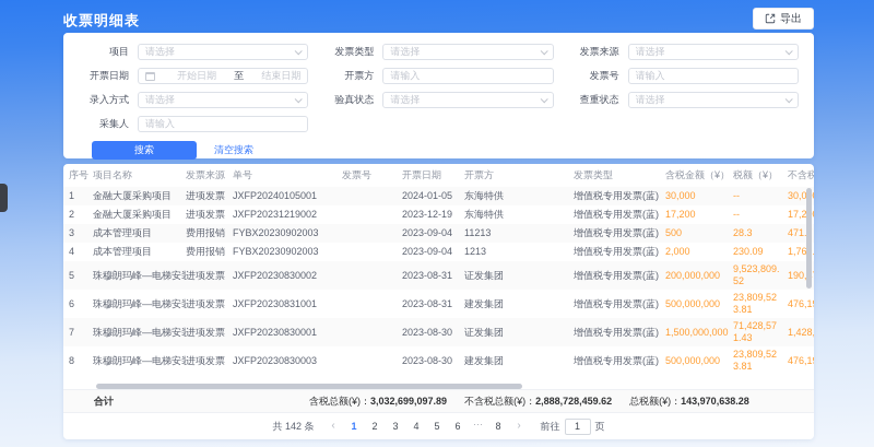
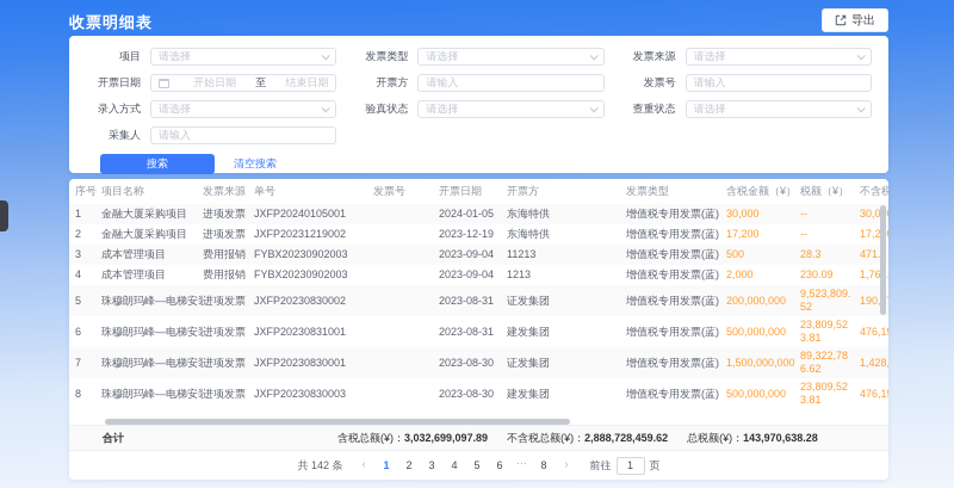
  收票明细表
  导出
  项目
  请选择
  发票类型
  请选择
  发票来源
  请选择
  开票日期
  开始日期
  至
  结束日期
  开票方
  请输入
  发票号
  请输入
  录入方式
  请选择
  验真状态
  请选择
  查重状态
  请选择
  采集人
  请输入
  搜索
  清空搜索
  序号
  项目名称
  发票来源
  单号
  发票号
  开票日期
  开票方
  发票类型
  含税金额（¥）
  税额（¥）
  1
  金融大厦采购项目
  进项发票
  JXFP20240105001
  2024-01-05
  东海特供
  增值税专用发票(蓝)
  30,000
  --
  2
  金融大厦采购项目
  进项发票
  JXFP20231219002
  2023-12-19
  东海特供
  增值税专用发票(蓝)
  17,200
  --
  3
  成本管理项目
  费用报销
  FYBX20230902003
  2023-09-04
  11213
  增值税专用发票(蓝)
  500
  28.3
  4
  成本管理项目
  费用报销
  FYBX20230902003
  2023-09-04
  1213
  增值税专用发票(蓝)
  2,000
  230.09
  5
  珠穆朗玛峰—电梯安
  进项发票
  JXFP20230830002
  2023-08-31
  证发集团
  增值税专用发票(蓝)
  200,000,000
  9,523,809.52
  6
  珠穆朗玛峰—电梯安
  进项发票
  JXFP20230831001
  2023-08-31
  建发集团
  增值税专用发票(蓝)
  500,000,000
  23,809,523.81
  7
  珠穆朗玛峰—电梯安
  进项发票
  JXFP20230830001
  2023-08-30
  证发集团
  增值税专用发票(蓝)
  1,500,000,000
- 71,428,571.43
+ 89,322,786.62
  8
  珠穆朗玛峰—电梯安
  进项发票
  JXFP20230830003
  2023-08-30
  建发集团
  增值税专用发票(蓝)
  500,000,000
  23,809,523.81
  合计
  含税总额(¥)：3,032,699,097.89
  不含税总额(¥)：2,888,728,459.62
  总税额(¥)：143,970,638.28
  共 142 条
  ‹
  1
  2
  3
  4
  5
  6
  ···
  8
  ›
  前往
  1
  页
